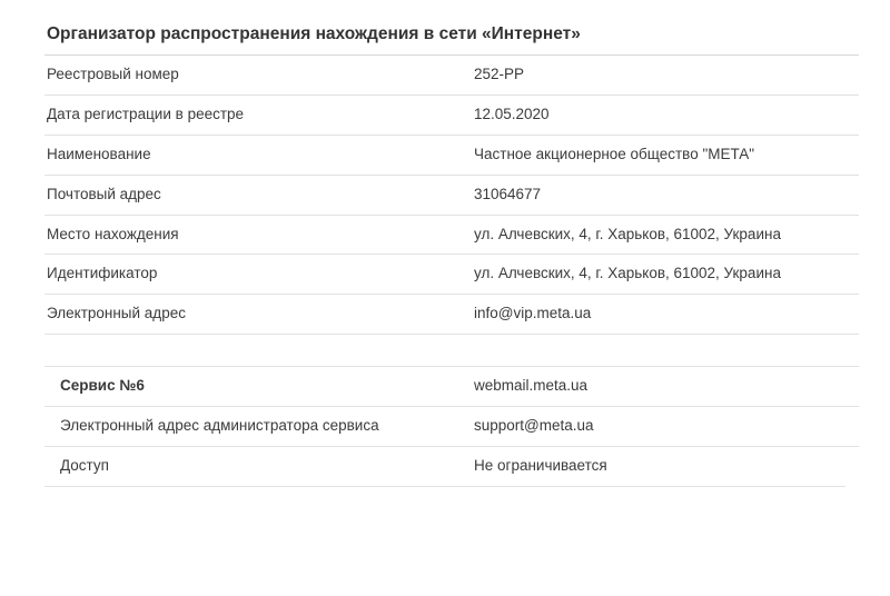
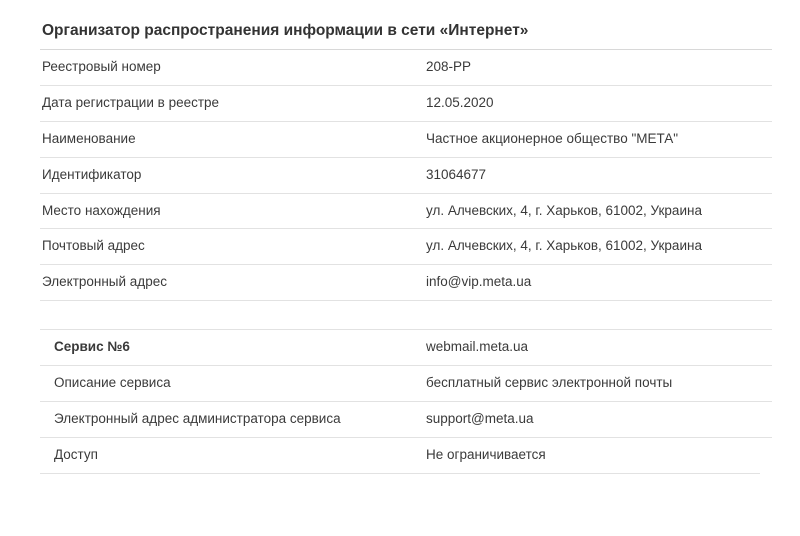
- Организатор распространения нахождения в сети «Интернет»
+ Организатор распространения информации в сети «Интернет»
- Реестровый номер	252-РР
+ Реестровый номер	208-РР
  Дата регистрации в реестре	12.05.2020
  Наименование	Частное акционерное общество "МЕТА"
- Почтовый адрес	31064677
+ Идентификатор	31064677
  Место нахождения	ул. Алчевских, 4, г. Харьков, 61002, Украина
- Идентификатор	ул. Алчевских, 4, г. Харьков, 61002, Украина
+ Почтовый адрес	ул. Алчевских, 4, г. Харьков, 61002, Украина
  Электронный адрес	info@vip.meta.ua
  Сервис №6	webmail.meta.ua
+ Описание сервиса	бесплатный сервис электронной почты
  Электронный адрес администратора сервиса	support@meta.ua
  Доступ	Не ограничивается
